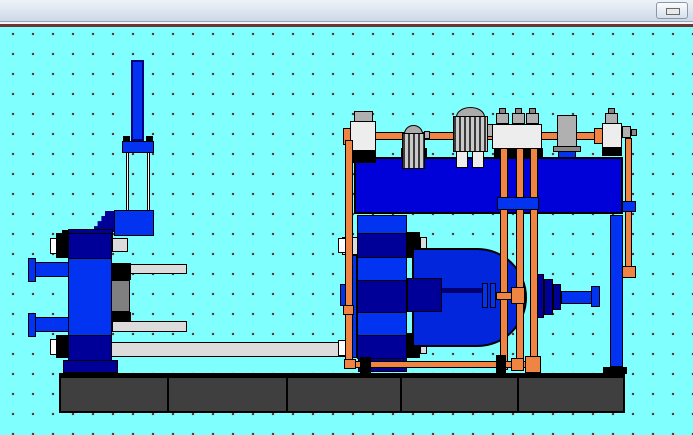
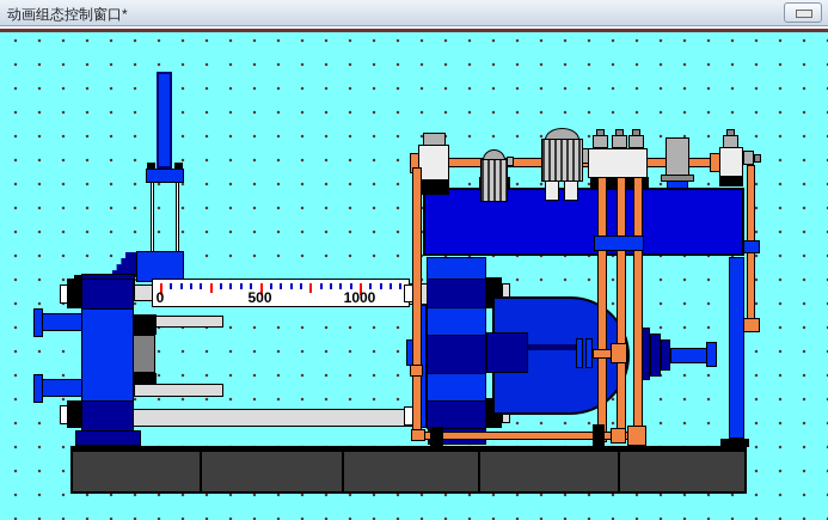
+ 动画组态控制窗口*
+ 0
+ 500
+ 1000
